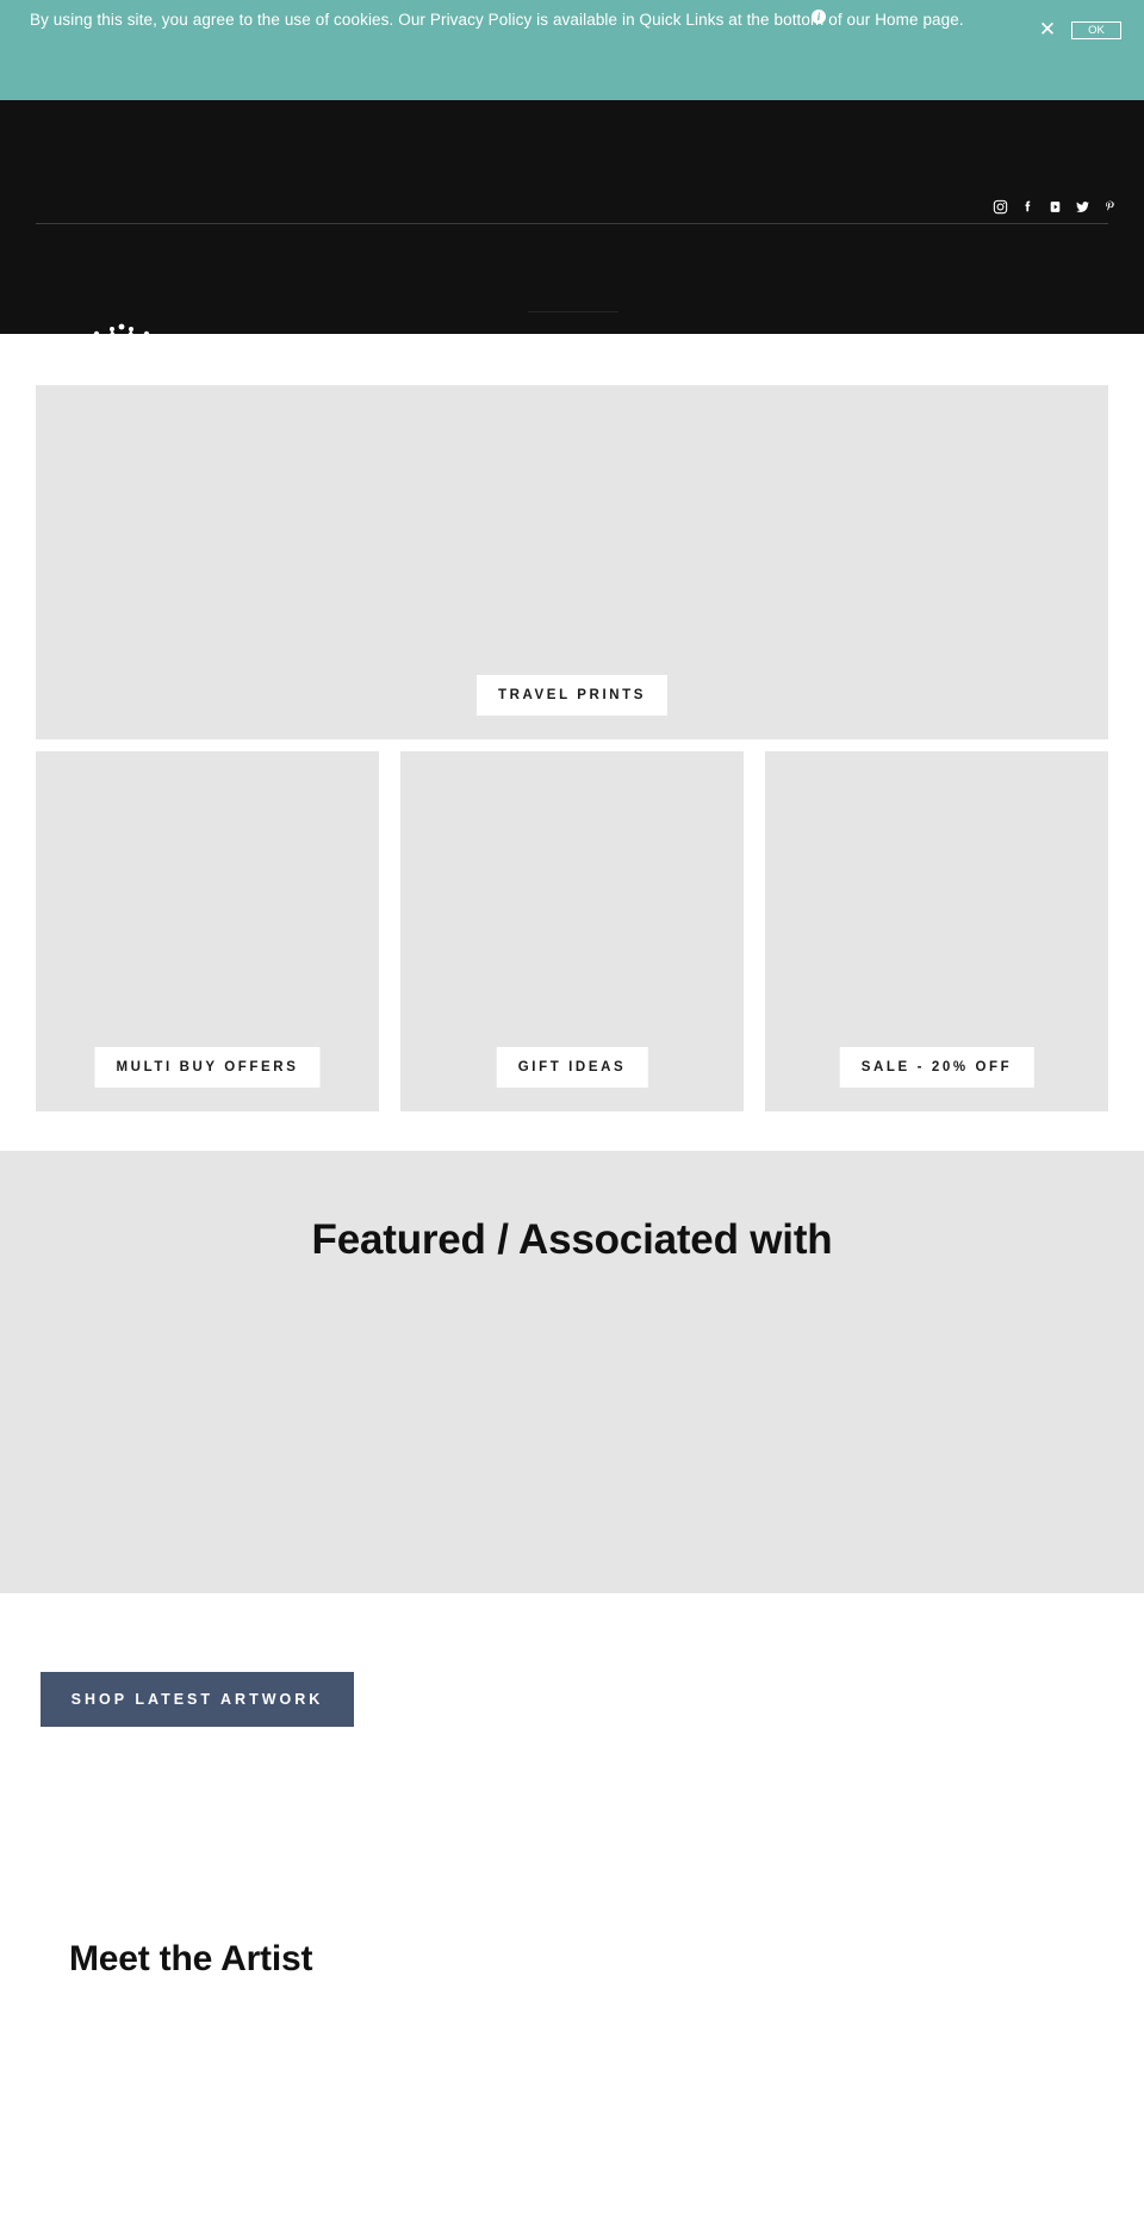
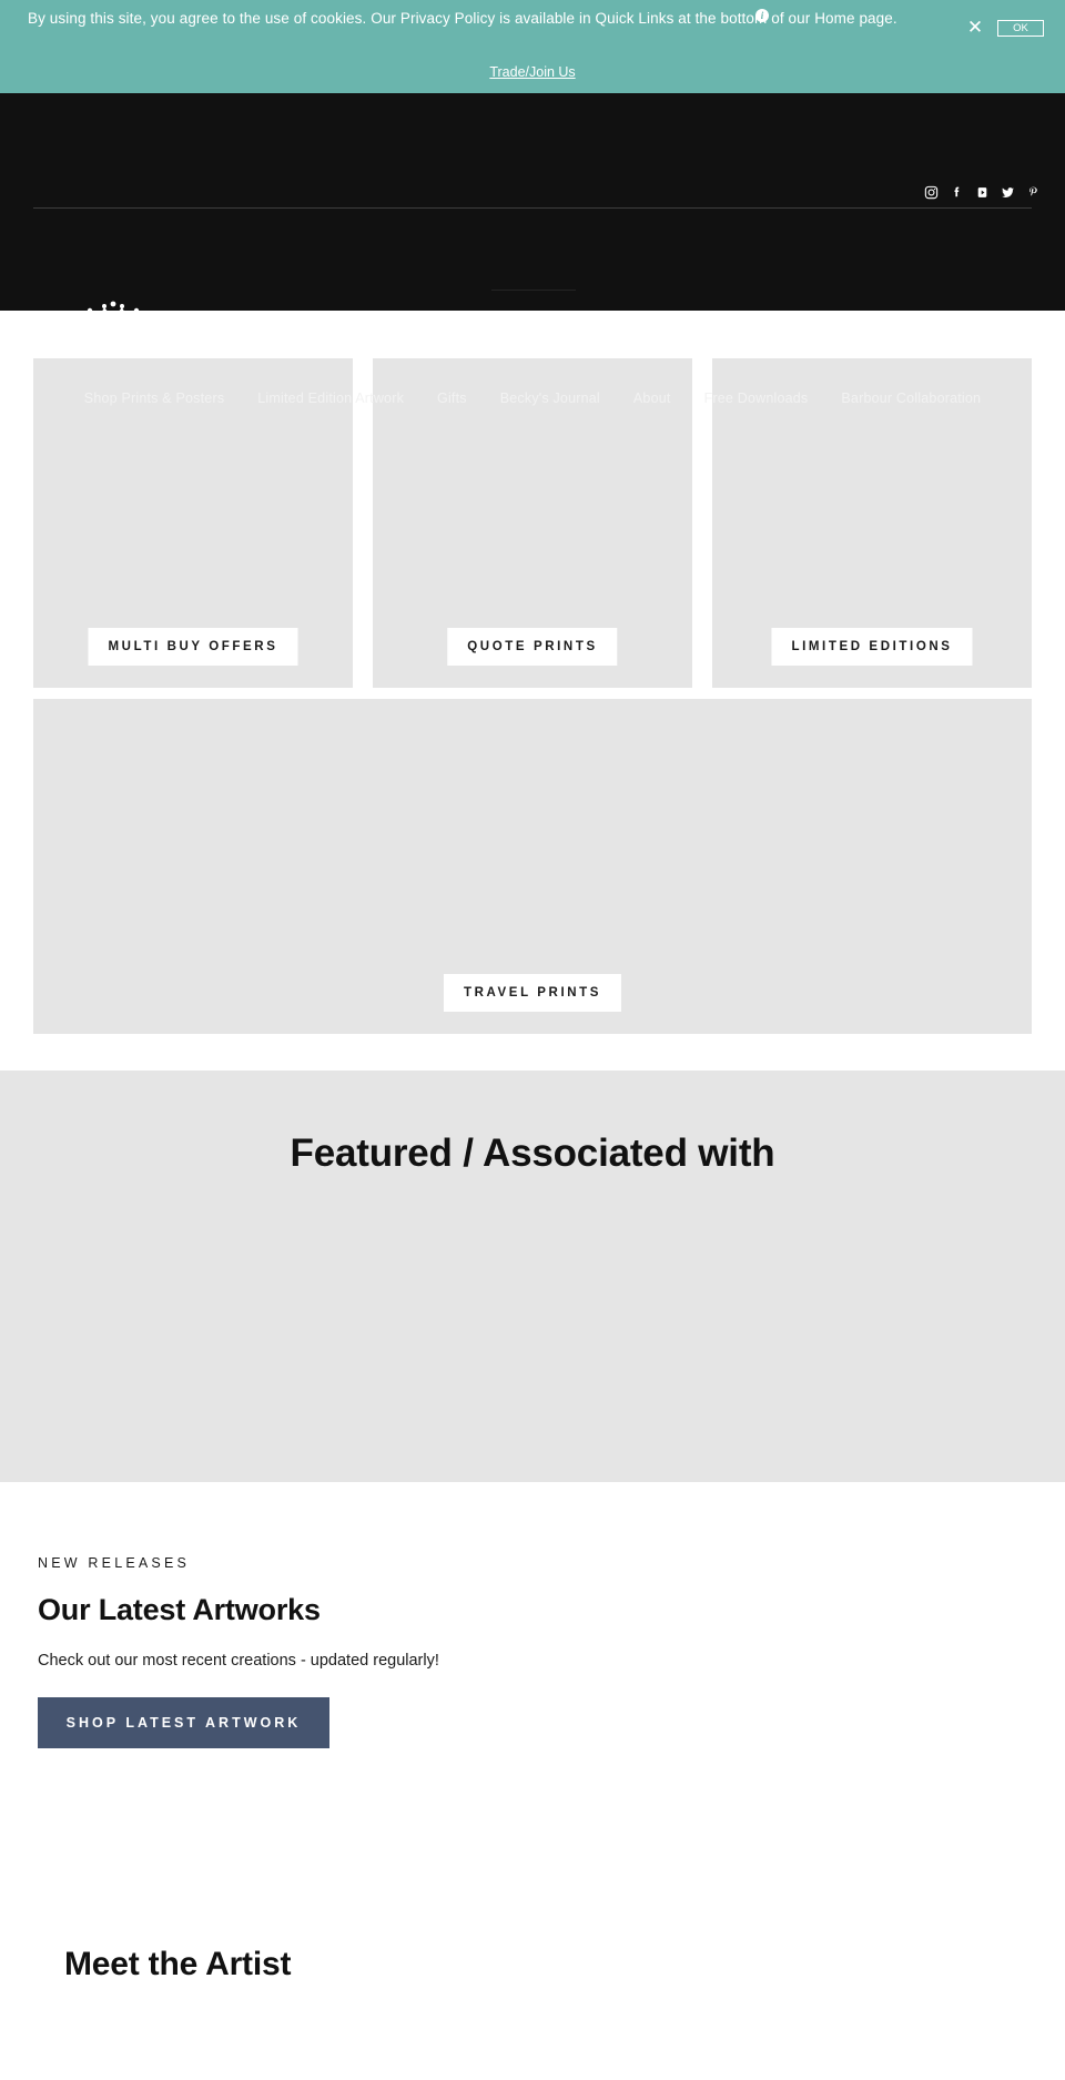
  By using this site, you agree to the use of cookies. Our Privacy Policy is available in Quick Links at the botto of our Home page.
  i
  ✕
  OK
+ Trade/Join Us
+ Limited Edition Artwork
+ Free Downloads
- TRAVEL PRINTS
+ MULTI BUY OFFERS
+ QUOTE PRINTS
+ LIMITED EDITIONS
- MULTI BUY OFFERS
+ TRAVEL PRINTS
- GIFT IDEAS
- SALE - 20% OFF
  Featured / Associated with
+ NEW RELEASES
+ Our Latest Artworks
+ Check out our most recent creations - updated regularly!
  SHOP LATEST ARTWORK
  Meet the Artist
